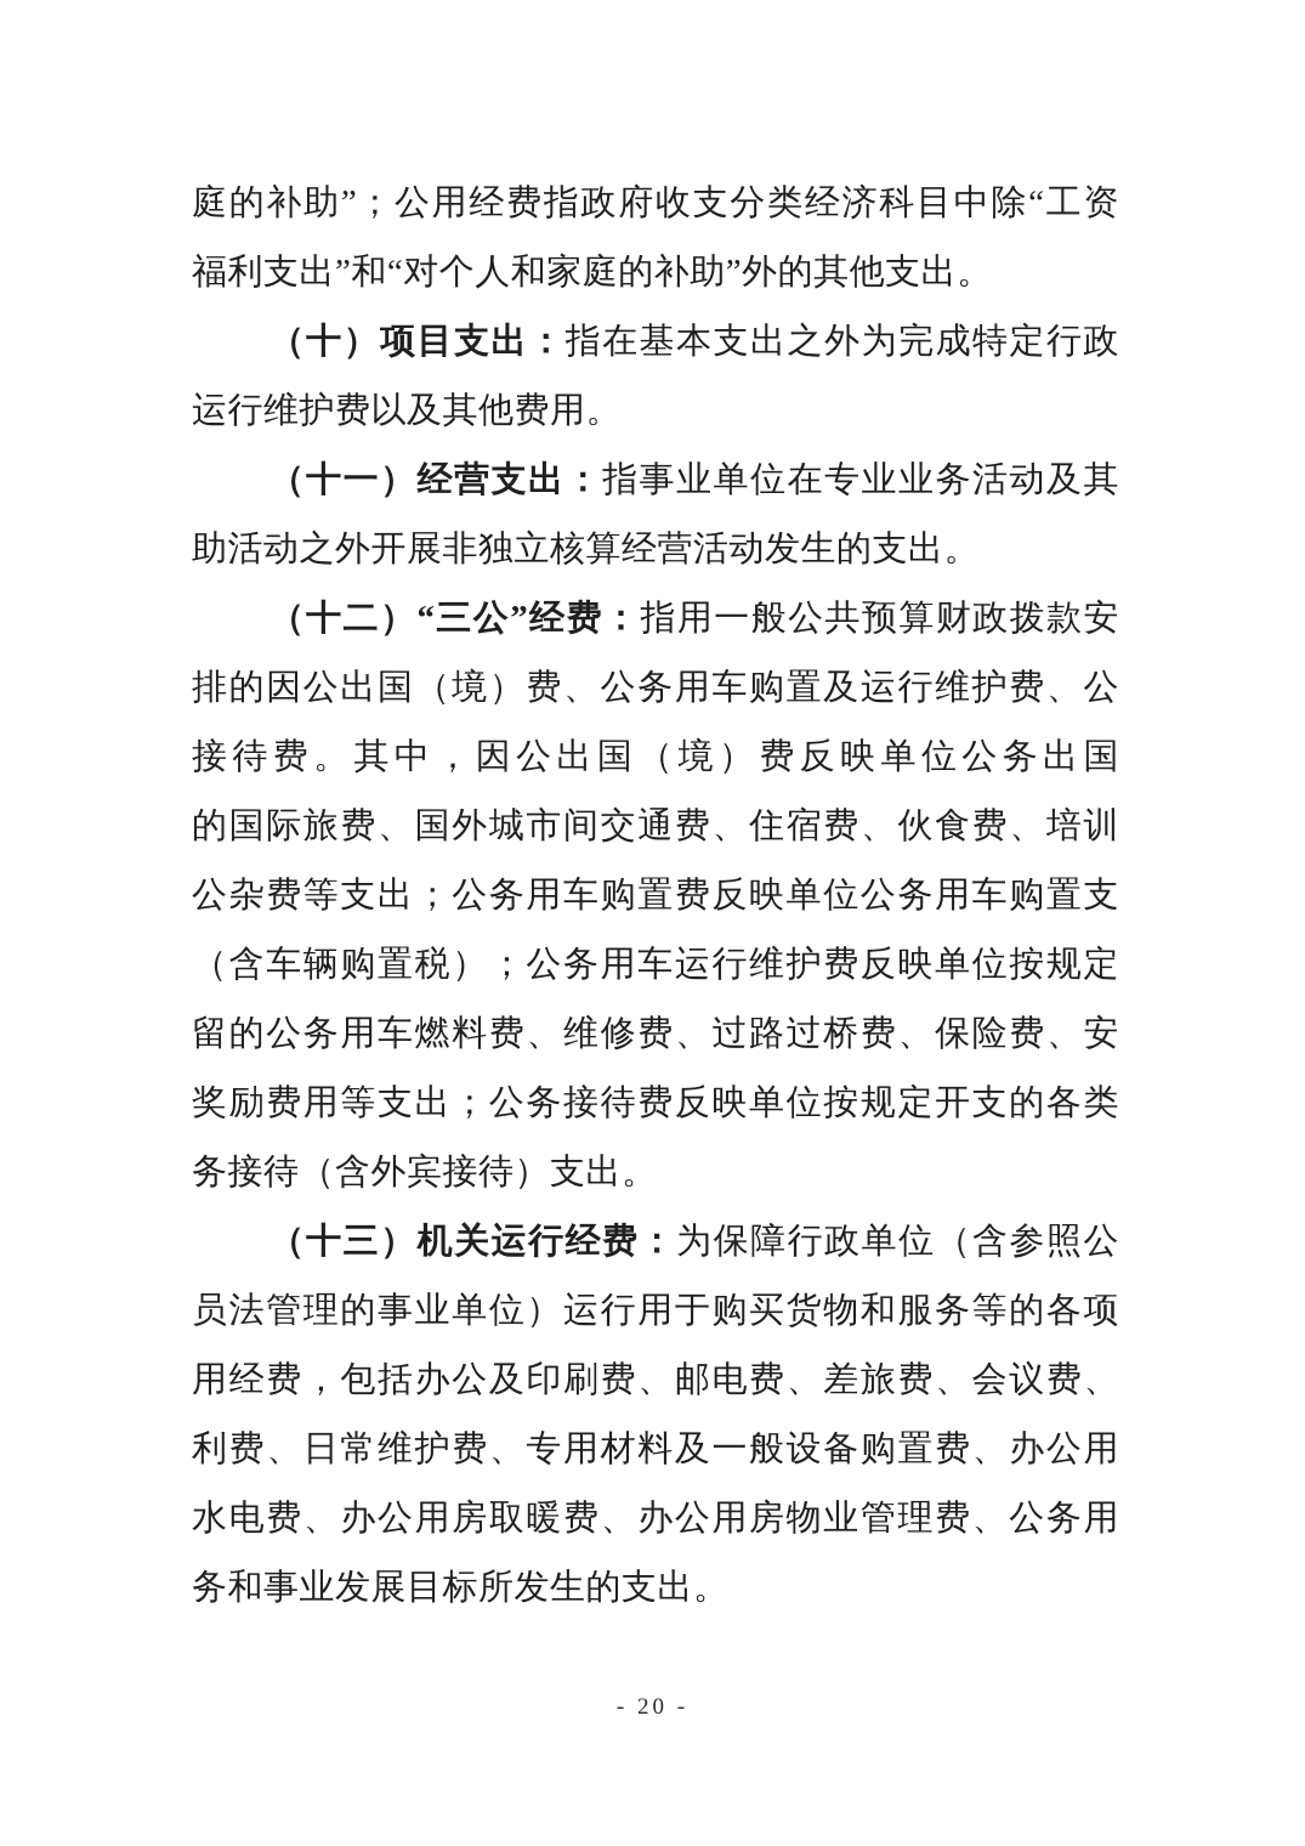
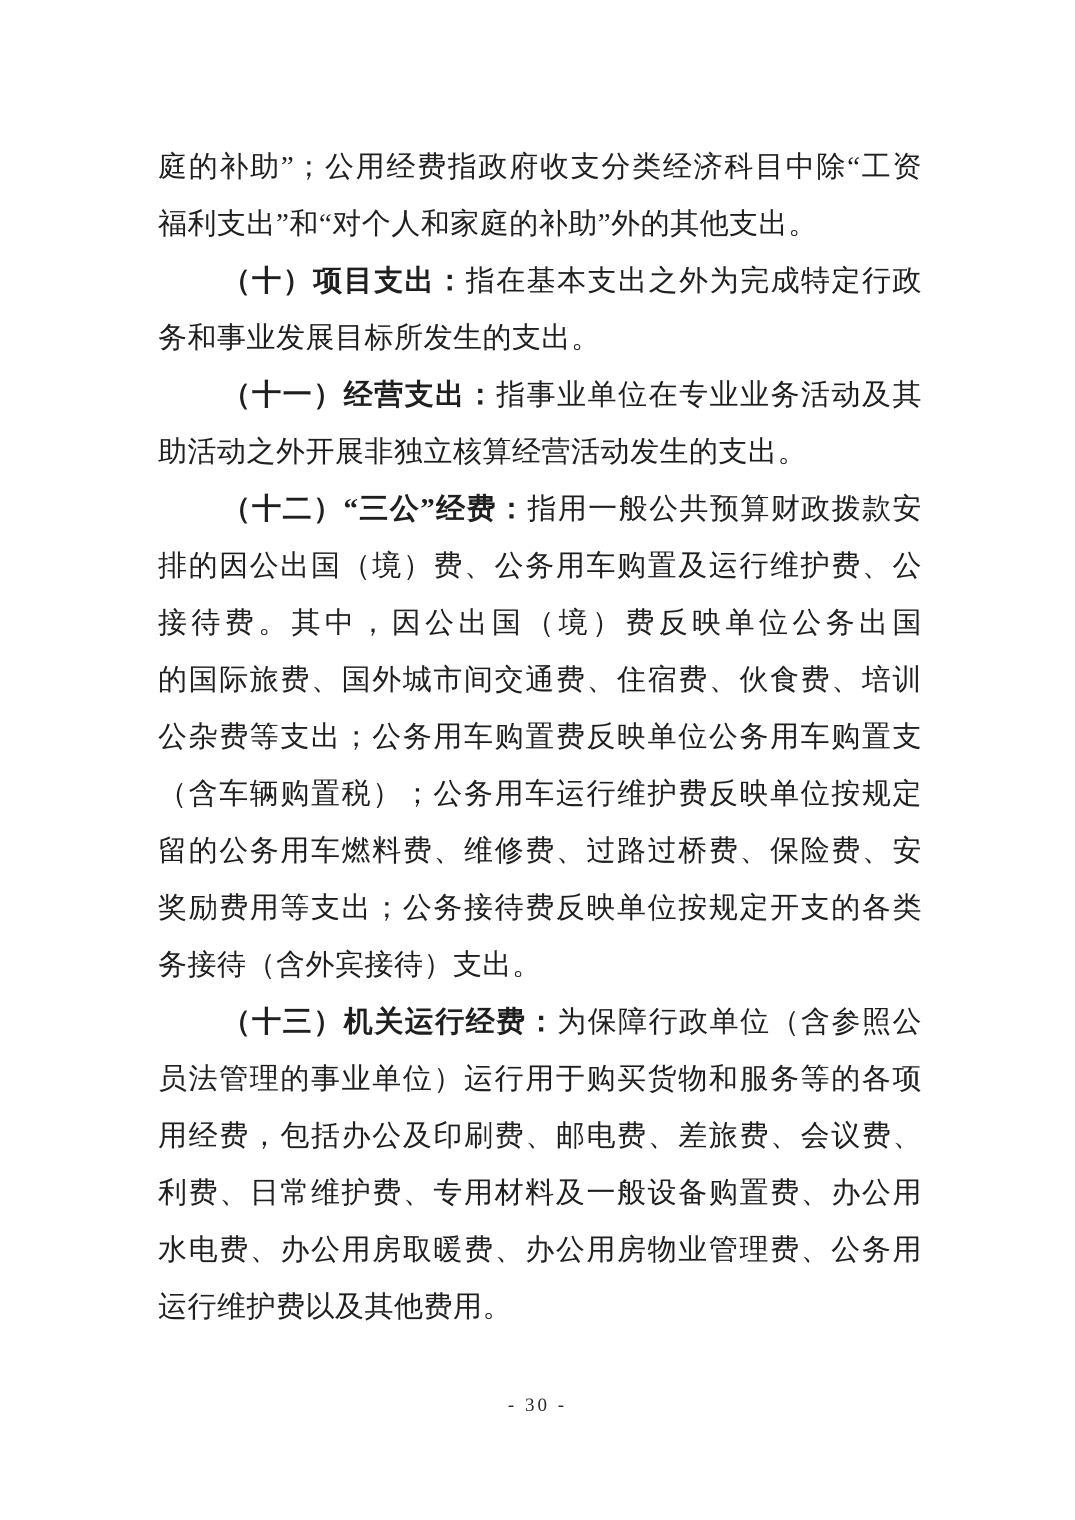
  庭的补助”；公用经费指政府收支分类经济科目中除“工资
  福利支出”和“对个人和家庭的补助”外的其他支出。
  （十）项目支出：指在基本支出之外为完成特定行政
- 运行维护费以及其他费用。
+ 务和事业发展目标所发生的支出。
  （十一）经营支出：指事业单位在专业业务活动及其
  助活动之外开展非独立核算经营活动发生的支出。
  （十二）“三公”经费：指用一般公共预算财政拨款安
  排的因公出国（境）费、公务用车购置及运行维护费、公
  接待费。其中，因公出国（境）费反映单位公务出国
  的国际旅费、国外城市间交通费、住宿费、伙食费、培训
  公杂费等支出；公务用车购置费反映单位公务用车购置支
  （含车辆购置税）；公务用车运行维护费反映单位按规定
  留的公务用车燃料费、维修费、过路过桥费、保险费、安
  奖励费用等支出；公务接待费反映单位按规定开支的各类
  务接待（含外宾接待）支出。
  （十三）机关运行经费：为保障行政单位（含参照公
  员法管理的事业单位）运行用于购买货物和服务等的各项
  用经费，包括办公及印刷费、邮电费、差旅费、会议费、
  利费、日常维护费、专用材料及一般设备购置费、办公用
  水电费、办公用房取暖费、办公用房物业管理费、公务用
- 务和事业发展目标所发生的支出。
+ 运行维护费以及其他费用。
- - 20 -
+ - 30 -
